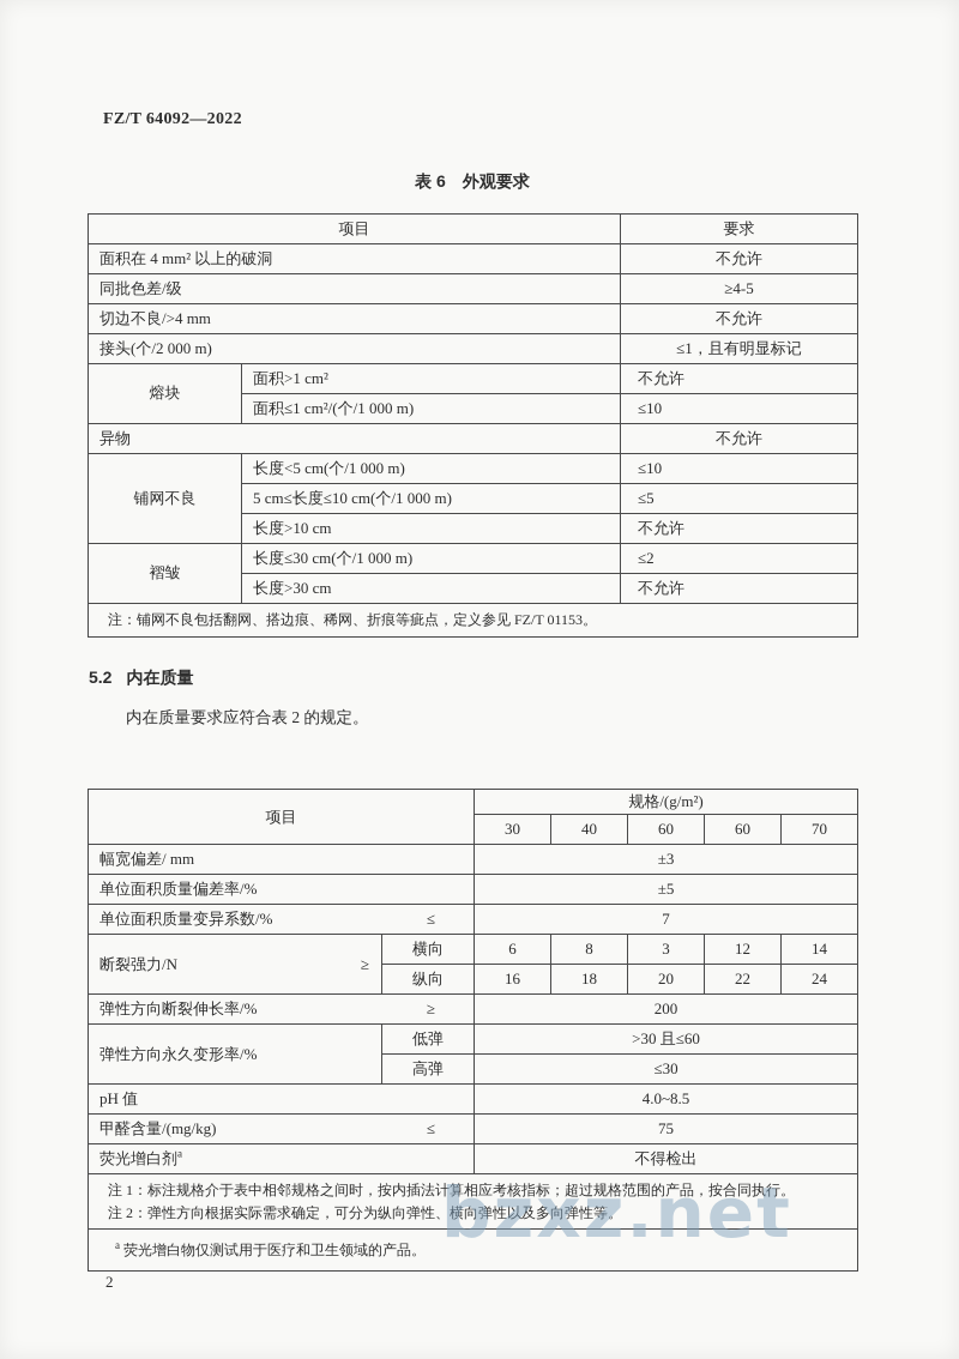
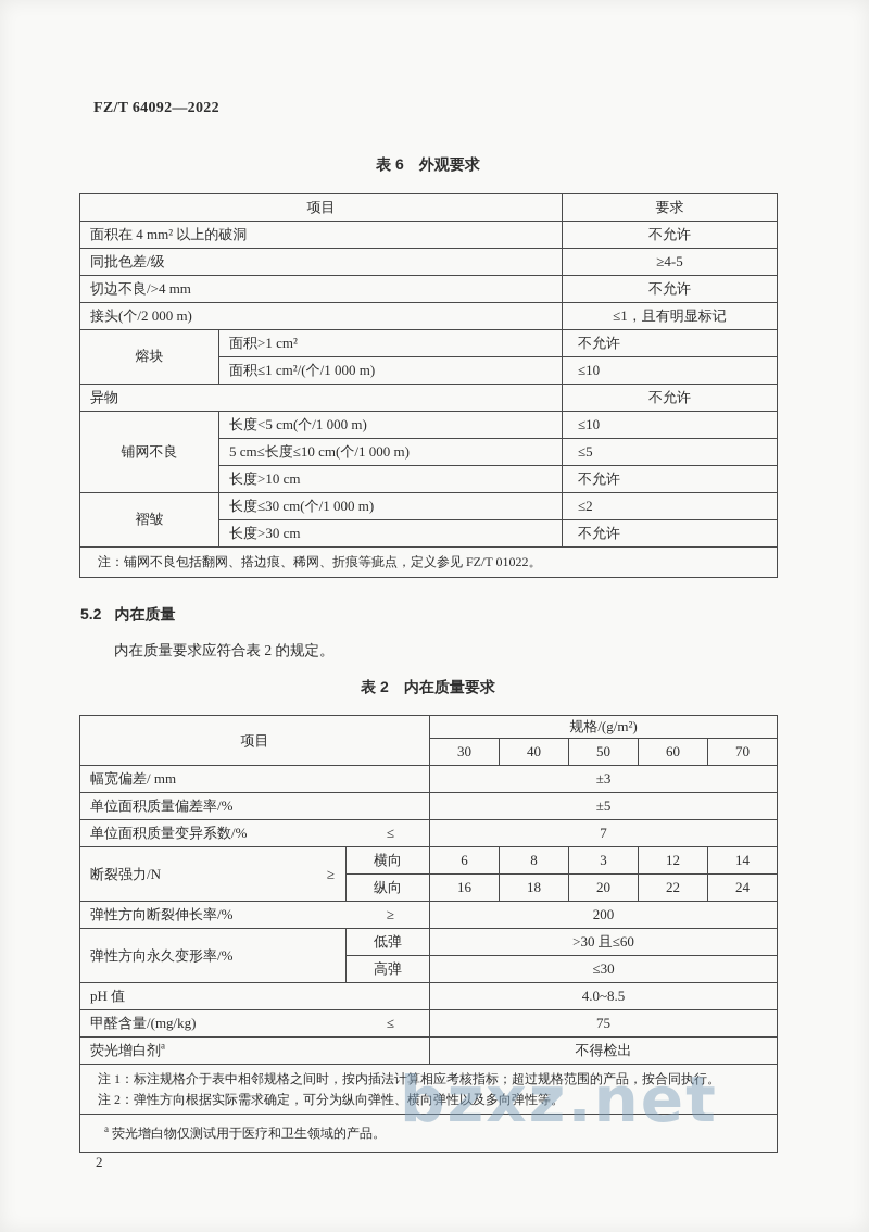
  FZ/T 64092—2022
  表 6 外观要求
  项目	要求
  面积在 4 mm² 以上的破洞	不允许
  同批色差/级	≥4-5
  切边不良/>4 mm	不允许
  接头(个/2 000 m)	≤1，且有明显标记
  熔块	面积>1 cm²	不允许
  面积≤1 cm²/(个/1 000 m)	≤10
  异物	不允许
  铺网不良	长度<5 cm(个/1 000 m)	≤10
  5 cm≤长度≤10 cm(个/1 000 m)	≤5
  长度>10 cm	不允许
  褶皱	长度≤30 cm(个/1 000 m)	≤2
  长度>30 cm	不允许
- 注：铺网不良包括翻网、搭边痕、稀网、折痕等疵点，定义参见 FZ/T 01153。
+ 注：铺网不良包括翻网、搭边痕、稀网、折痕等疵点，定义参见 FZ/T 01022。
  5.2 内在质量
  内在质量要求应符合表 2 的规定。
+ 表 2 内在质量要求
  项目	规格/(g/m²)
- 30	40	60	60	70
+ 30	40	50	60	70
  幅宽偏差/ mm	±3
  单位面积质量偏差率/%	±5
  单位面积质量变异系数/% ≤	7
  断裂强力/N ≥	横向	6	8	3	12	14
  纵向	16	18	20	22	24
  弹性方向断裂伸长率/% ≥	200
  弹性方向永久变形率/%	低弹	>30 且≤60
  高弹	≤30
  pH 值	4.0~8.5
  甲醛含量/(mg/kg) ≤	75
  荧光增白剂a	不得检出
  注 1：标注规格介于表中相邻规格之间时，按内插法计算相应考核指标；超过规格范围的产品，按合同执行。 注 2：弹性方向根据实际需求确定，可分为纵向弹性、横向弹性以及多向弹性等。
  a 荧光增白物仅测试用于医疗和卫生领域的产品。
  bzxz.net
  2
